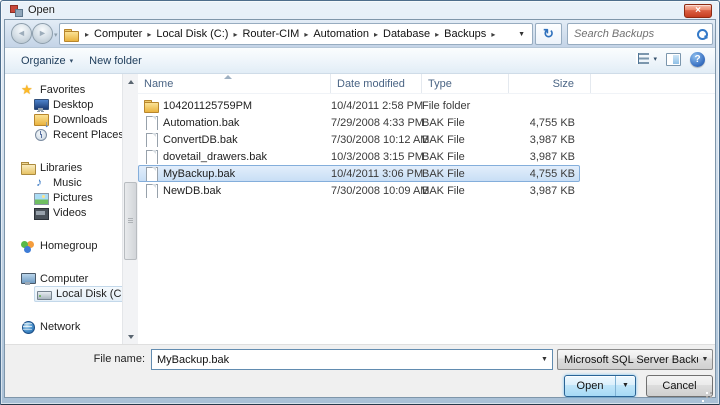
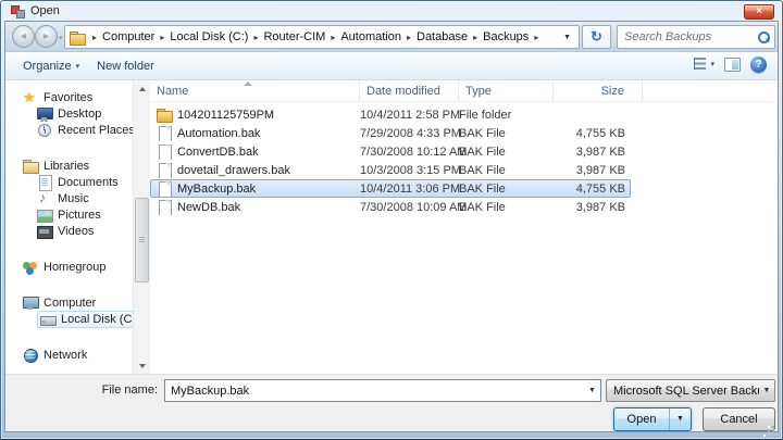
  Open
  ×
  ◄
  ►
  ▸ Computer ▸ Local Disk (C:) ▸ Router-CIM ▸ Automation ▸ Database ▸ Backups ▸
  ↻
  Search Backups
  Organize
  New folder
  ?
  Favorites
  Desktop
- Downloads
  Recent Place
  Libraries
+ Documents
  Music
  Pictures
  Videos
  Homegroup
  Computer
  Local Disk (C
  Network
  Name
  Date modified
  Type
  Size
  104201125759PM
  10/4/2011 2:58 PM
  File folder
  Automation.bak
  7/29/2008 4:33 PM
  BAK File
  4,755 KB
  ConvertDB.bak
  7/30/2008 10:12 A
  BAK File
  3,987 KB
  dovetail_drawers.bak
  10/3/2008 3:15 PM
  BAK File
  3,987 KB
  MyBackup.bak
  10/4/2011 3:06 PM
  BAK File
  4,755 KB
  NewDB.bak
  7/30/2008 10:09 A
  BAK File
  3,987 KB
  File name:
  MyBackup.bak
  Microsoft SQL Server Back
  Open
  Cancel
